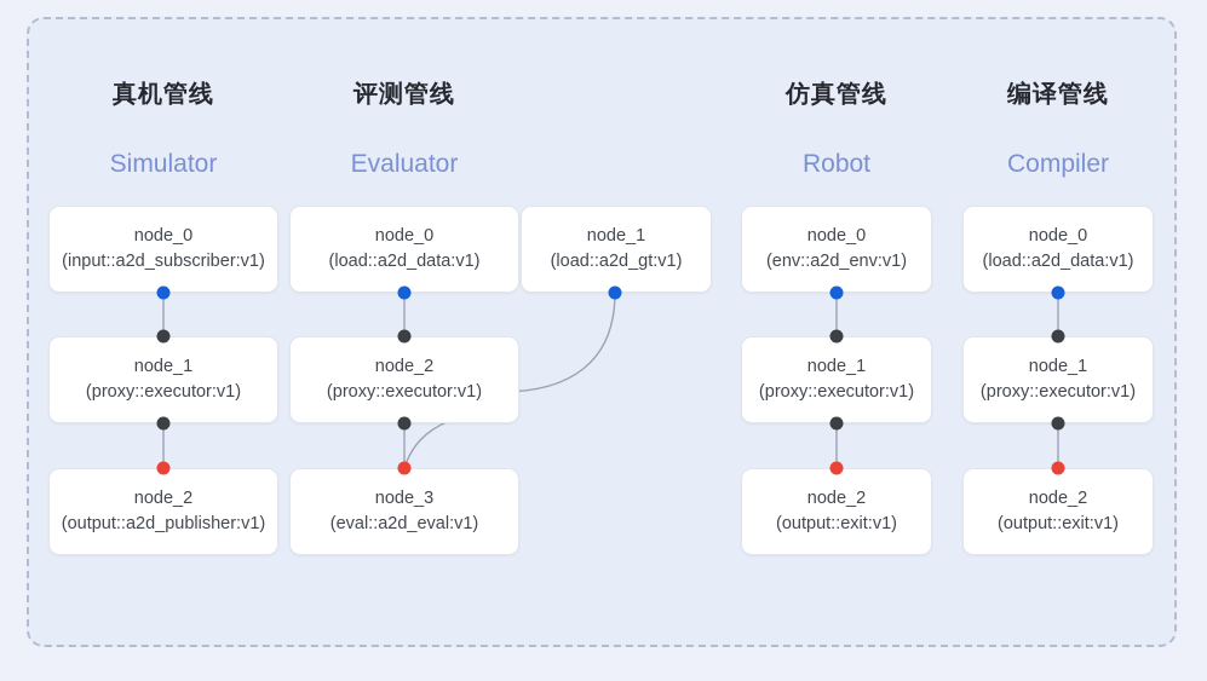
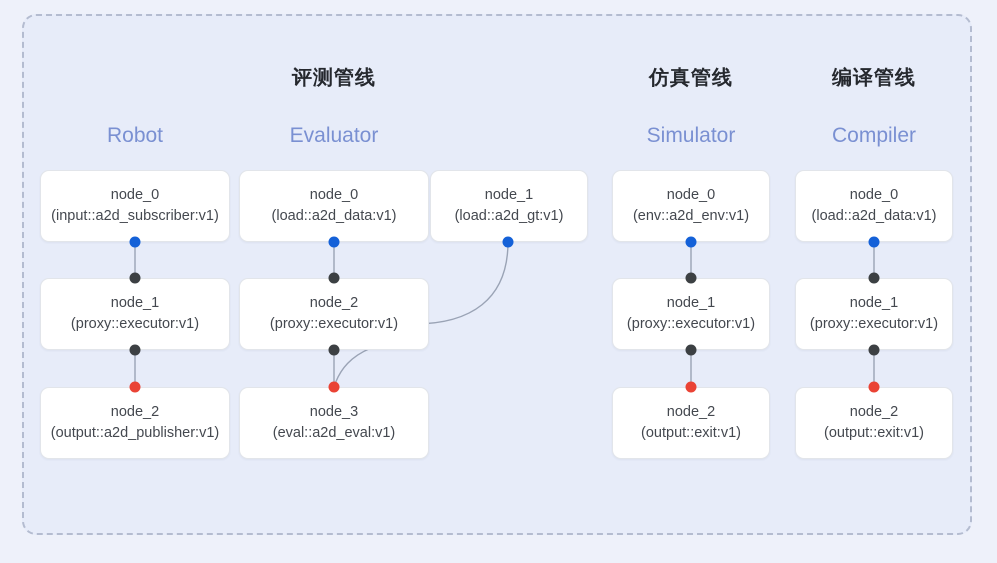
- 真机管线
  评测管线
  仿真管线
  编译管线
- Simulator
+ Robot
  Evaluator
- Robot
+ Simulator
  Compiler
  node_0
  (input::a2d_subscriber:v1)
  node_1
  (proxy::executor:v1)
  node_2
  (output::a2d_publisher:v1)
  node_0
  (load::a2d_data:v1)
  node_1
  (load::a2d_gt:v1)
  node_2
  (proxy::executor:v1)
  node_3
  (eval::a2d_eval:v1)
  node_0
  (env::a2d_env:v1)
  node_1
  (proxy::executor:v1)
  node_2
  (output::exit:v1)
  node_0
  (load::a2d_data:v1)
  node_1
  (proxy::executor:v1)
  node_2
  (output::exit:v1)
